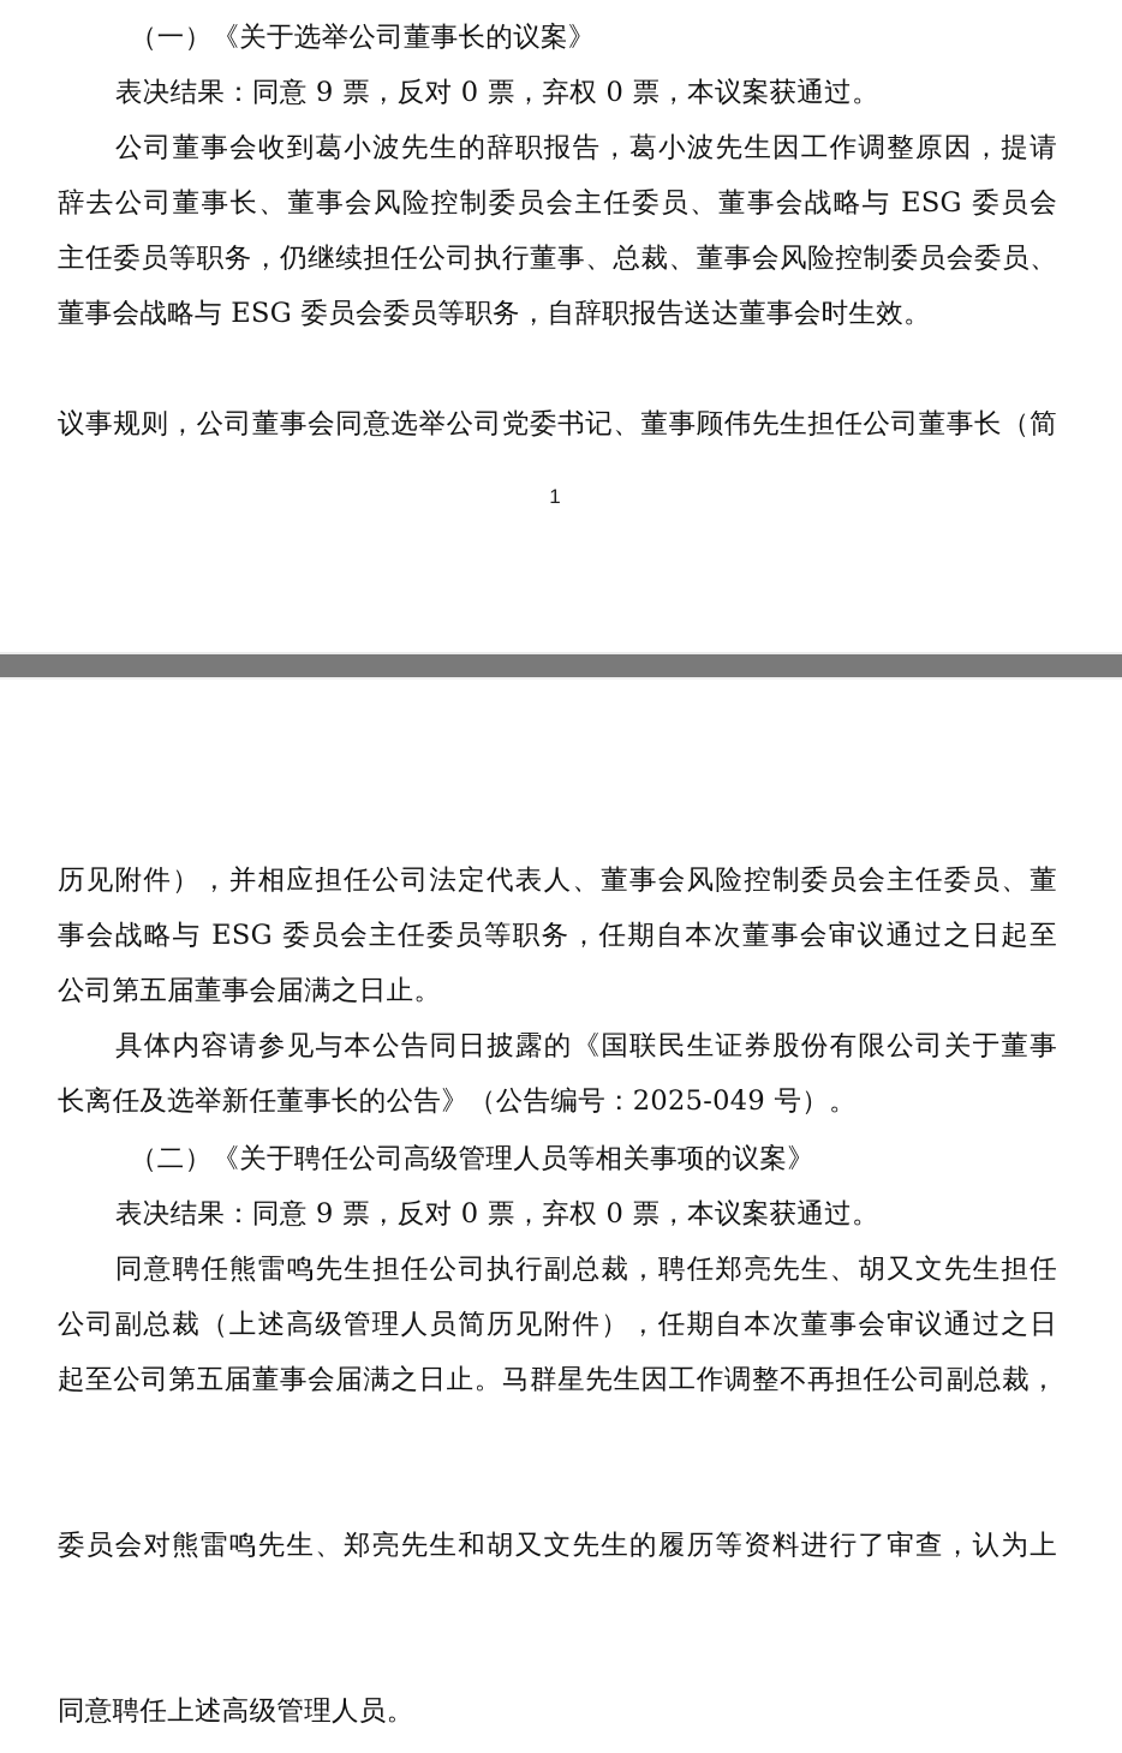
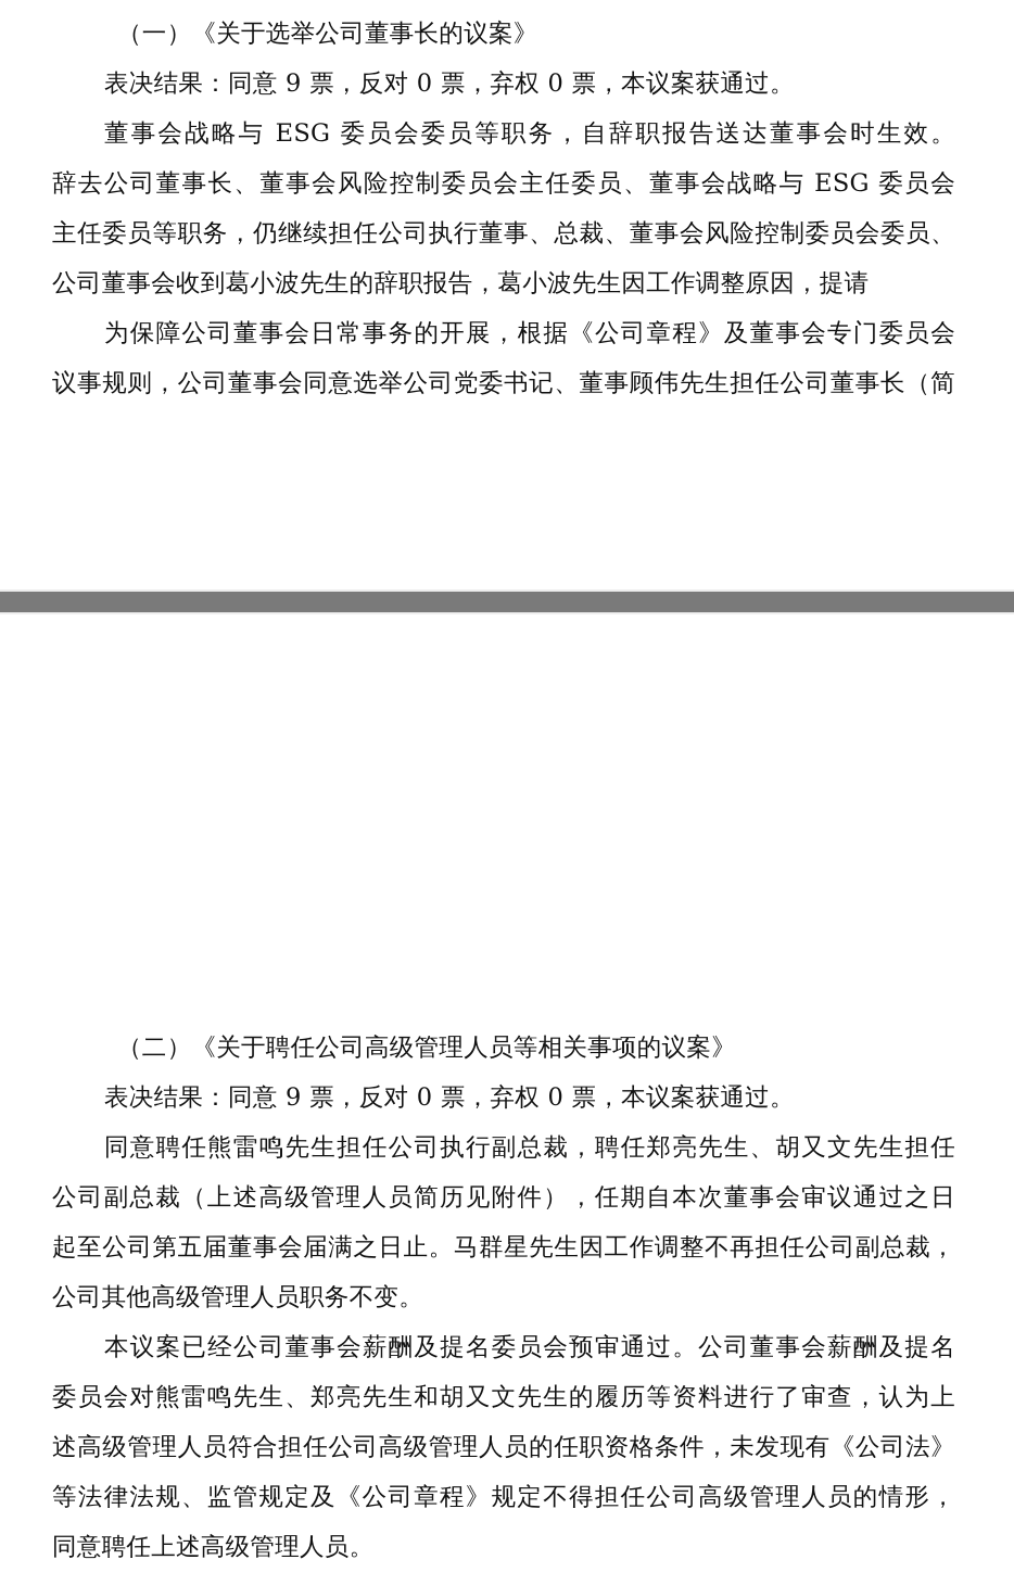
  （一）《关于选举公司董事长的议案》
  表决结果：同意 9 票，反对 0 票，弃权 0 票，本议案获通过。
- 公司董事会收到葛小波先生的辞职报告，葛小波先生因工作调整原因，提请
+ 董事会战略与 ESG 委员会委员等职务，自辞职报告送达董事会时生效。
  辞去公司董事长、董事会风险控制委员会主任委员、董事会战略与 ESG 委员会
  主任委员等职务，仍继续担任公司执行董事、总裁、董事会风险控制委员会委员、
- 董事会战略与 ESG 委员会委员等职务，自辞职报告送达董事会时生效。
+ 公司董事会收到葛小波先生的辞职报告，葛小波先生因工作调整原因，提请
+ 为保障公司董事会日常事务的开展，根据《公司章程》及董事会专门委员会
  议事规则，公司董事会同意选举公司党委书记、董事顾伟先生担任公司董事长（简
- 1
- 历见附件），并相应担任公司法定代表人、董事会风险控制委员会主任委员、董
- 事会战略与 ESG 委员会主任委员等职务，任期自本次董事会审议通过之日起至
- 公司第五届董事会届满之日止。
- 具体内容请参见与本公告同日披露的《国联民生证券股份有限公司关于董事
- 长离任及选举新任董事长的公告》（公告编号：2025-049 号）。
  （二）《关于聘任公司高级管理人员等相关事项的议案》
  表决结果：同意 9 票，反对 0 票，弃权 0 票，本议案获通过。
  同意聘任熊雷鸣先生担任公司执行副总裁，聘任郑亮先生、胡又文先生担任
  公司副总裁（上述高级管理人员简历见附件），任期自本次董事会审议通过之日
  起至公司第五届董事会届满之日止。马群星先生因工作调整不再担任公司副总裁，
+ 公司其他高级管理人员职务不变。
+ 本议案已经公司董事会薪酬及提名委员会预审通过。公司董事会薪酬及提名
  委员会对熊雷鸣先生、郑亮先生和胡又文先生的履历等资料进行了审查，认为上
+ 述高级管理人员符合担任公司高级管理人员的任职资格条件，未发现有《公司法》
+ 等法律法规、监管规定及《公司章程》规定不得担任公司高级管理人员的情形，
  同意聘任上述高级管理人员。
